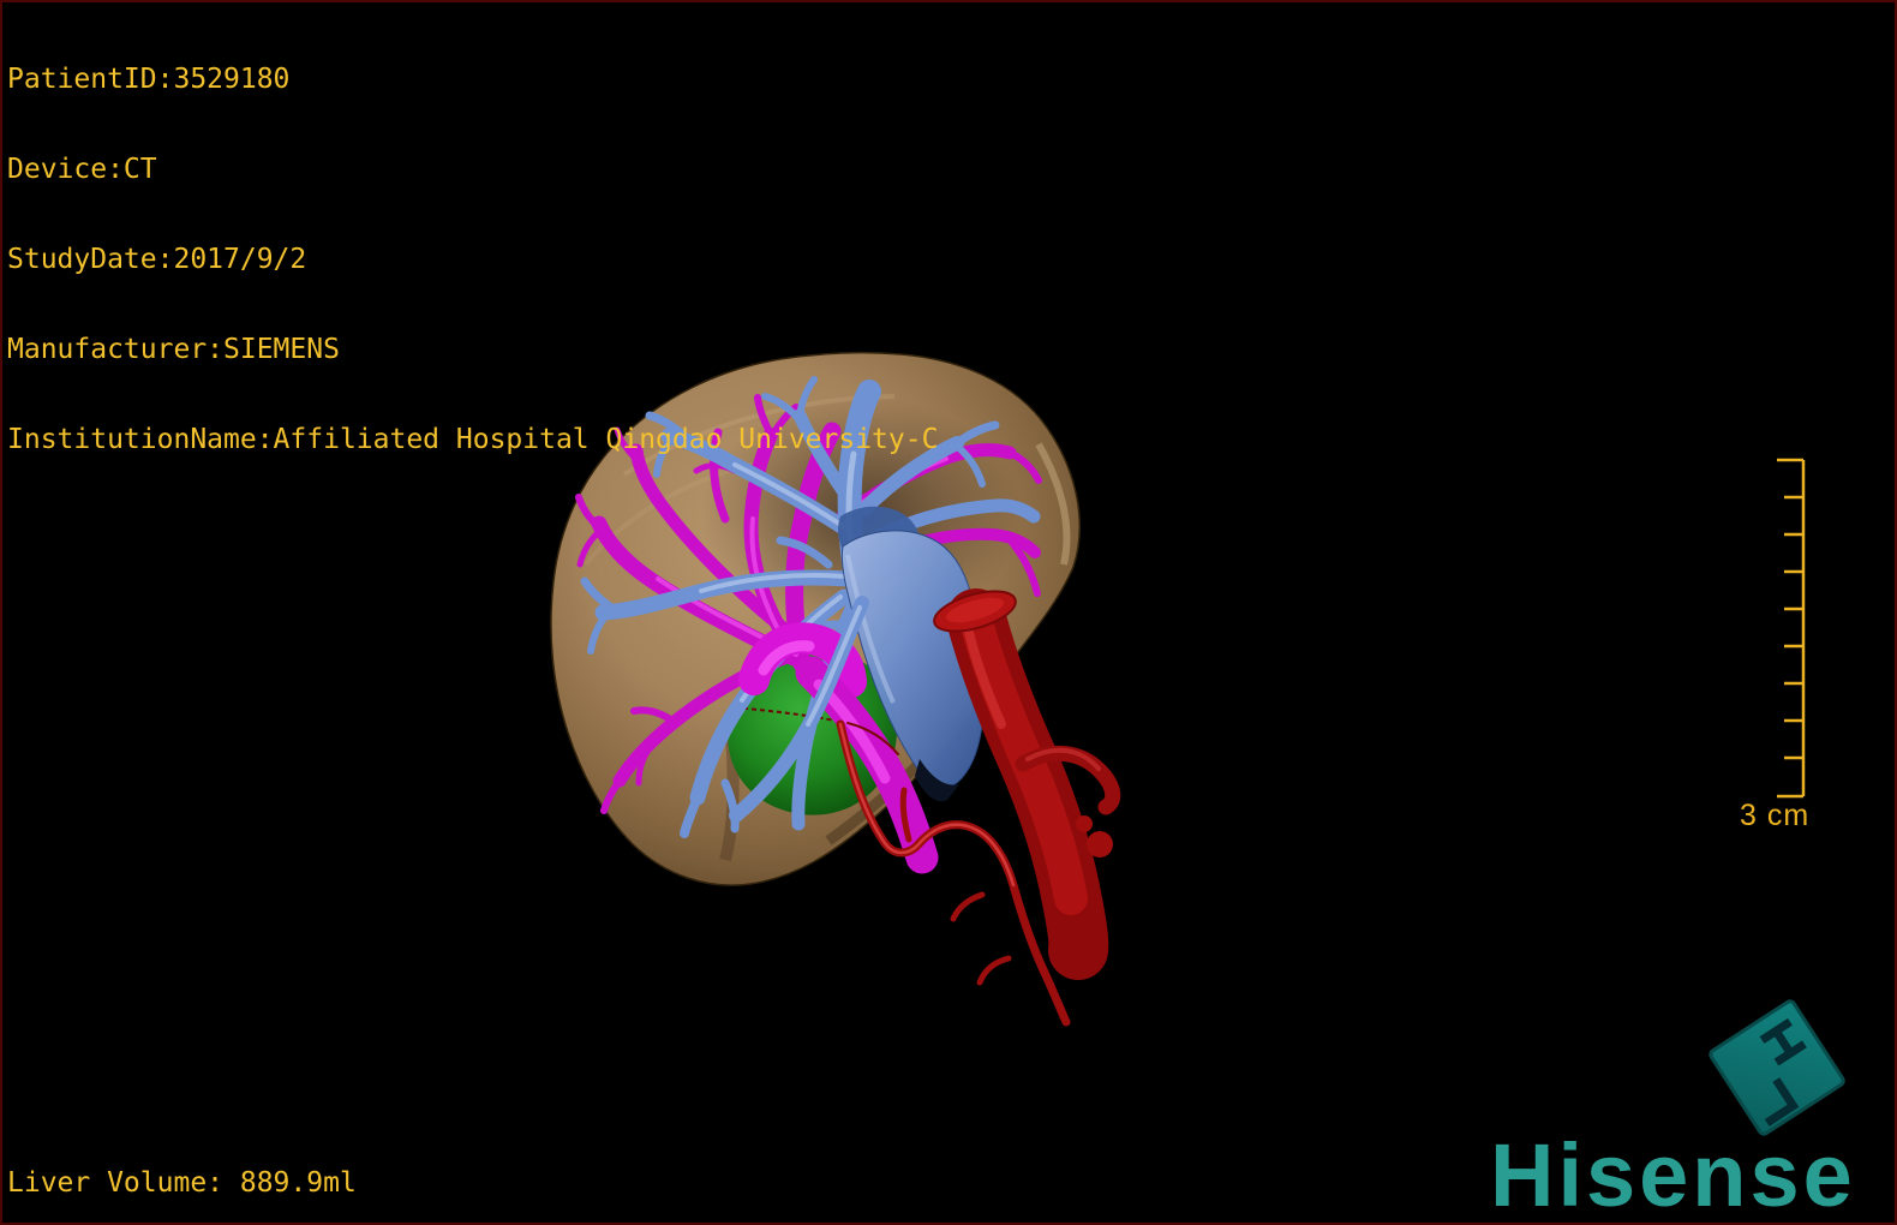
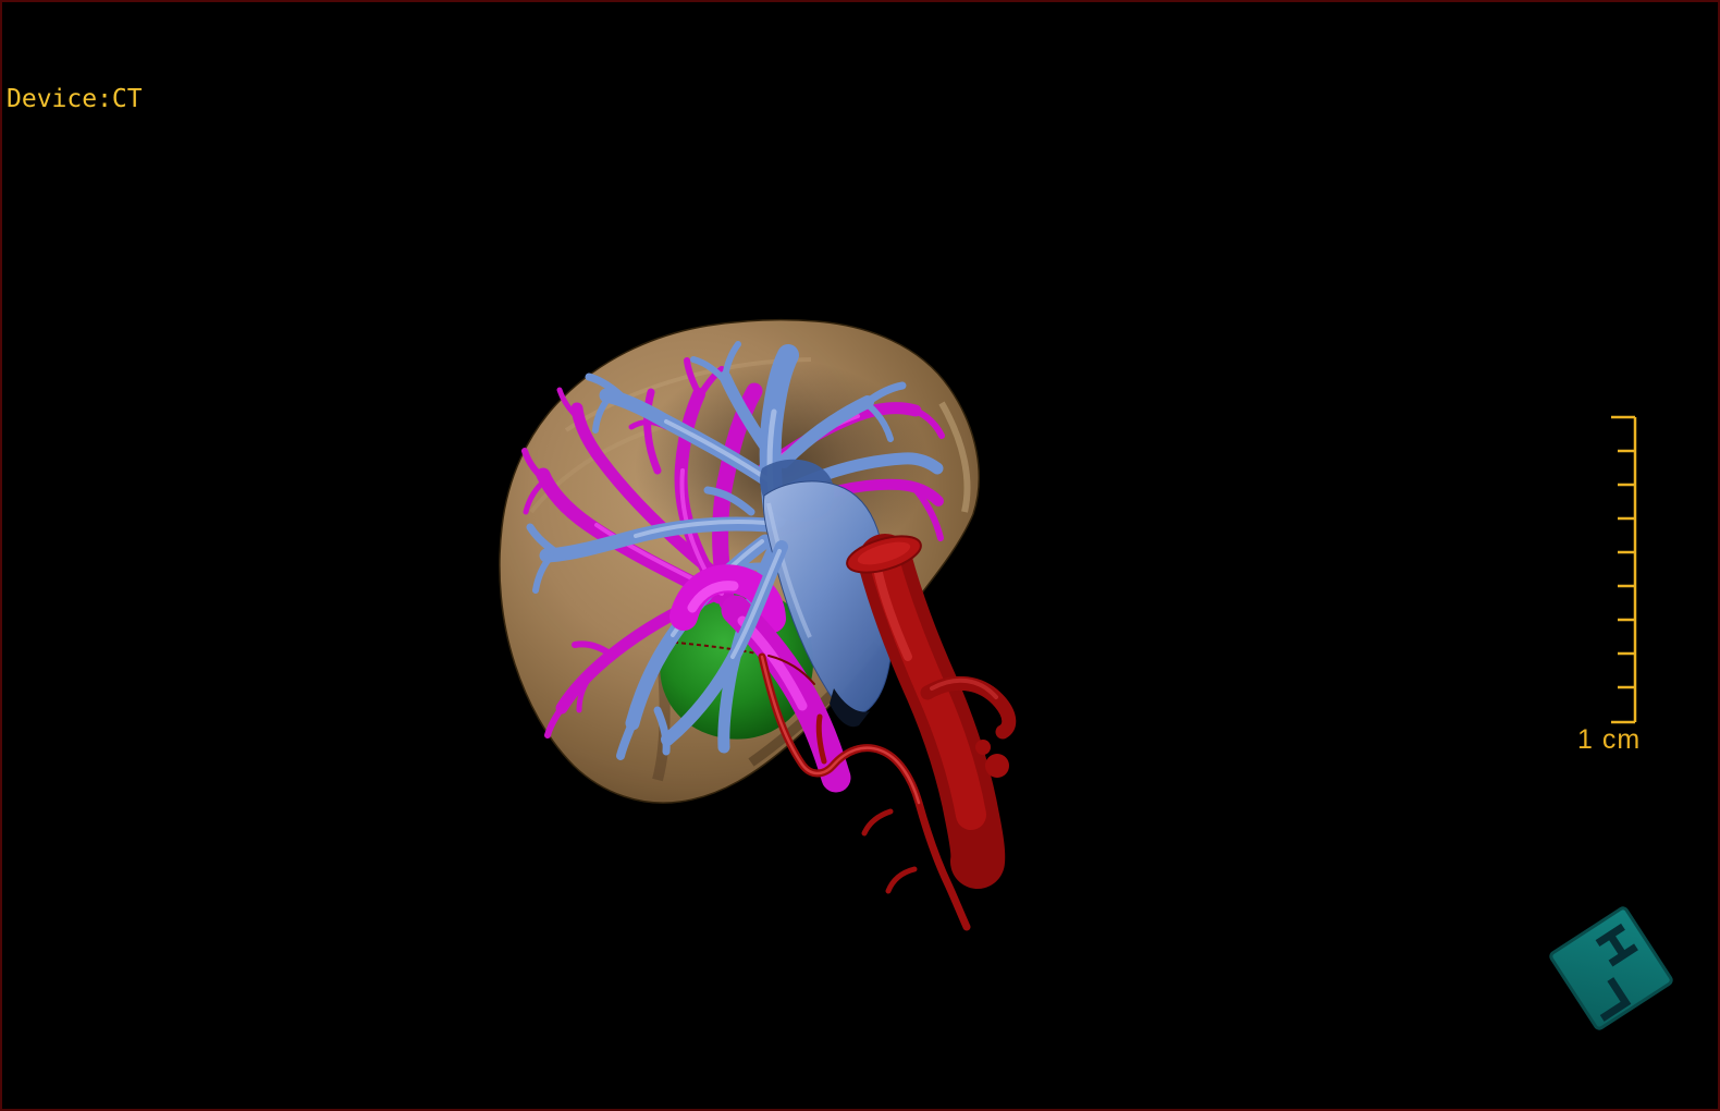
- 3 cm
+ 1 cm
- PatientID:3529180
  Device:CT
- StudyDate:2017/9/2
- Manufacturer:SIEMENS
- InstitutionName:Affiliated Hospital Qingdao University-C
- Liver Volume: 889.9ml
- Hisense
